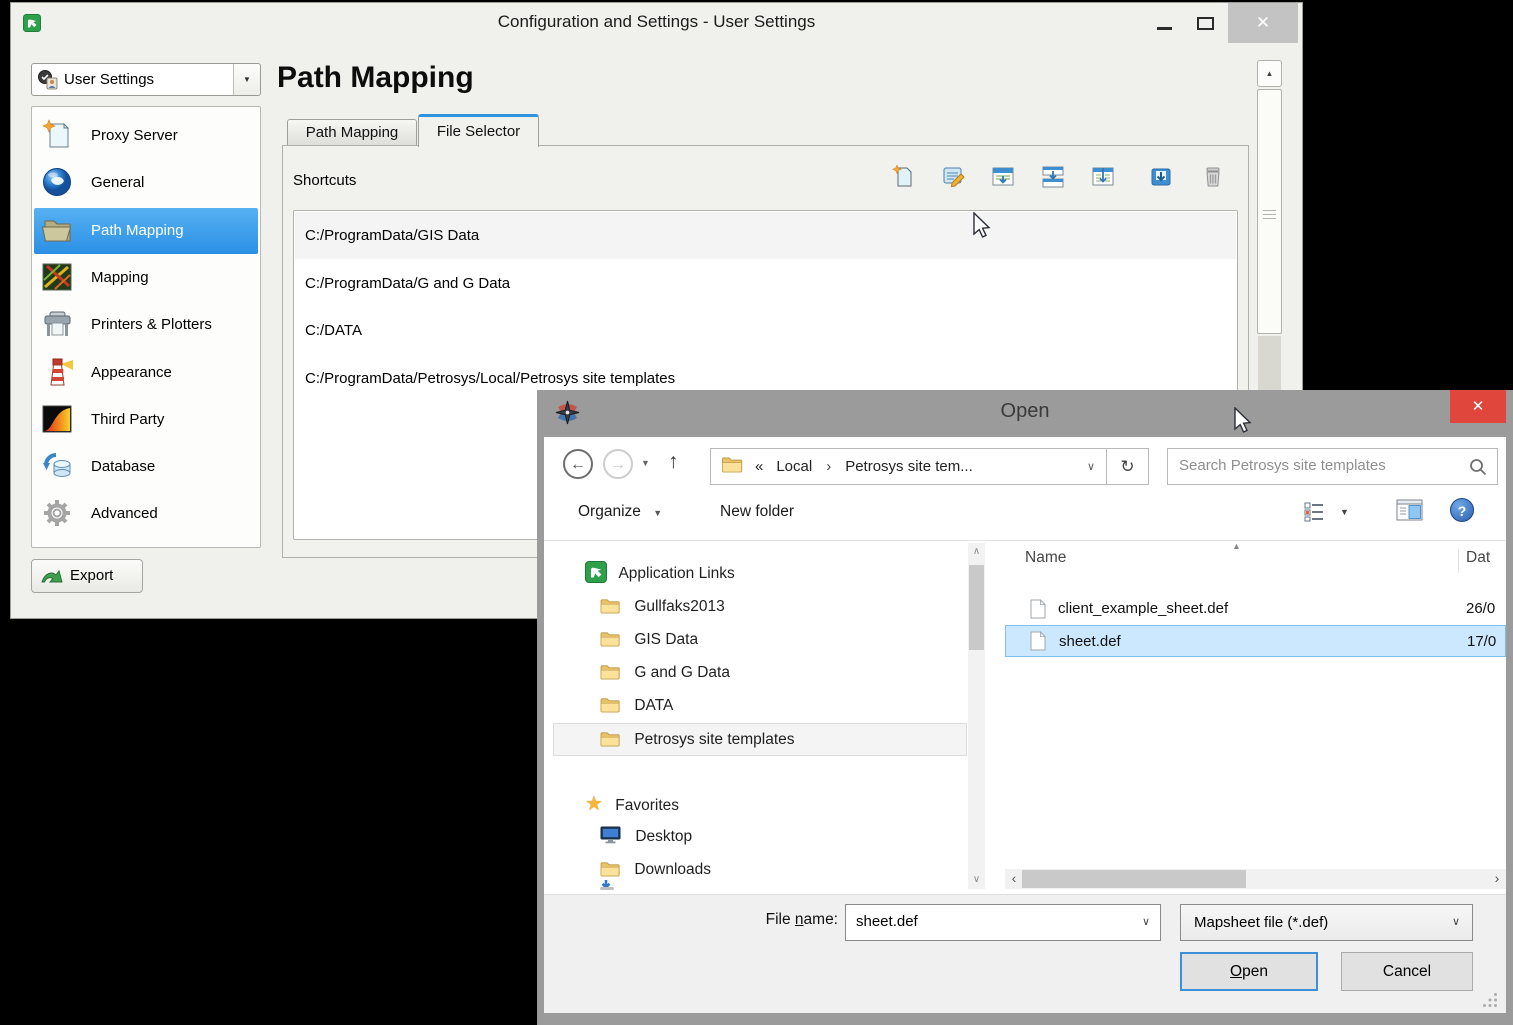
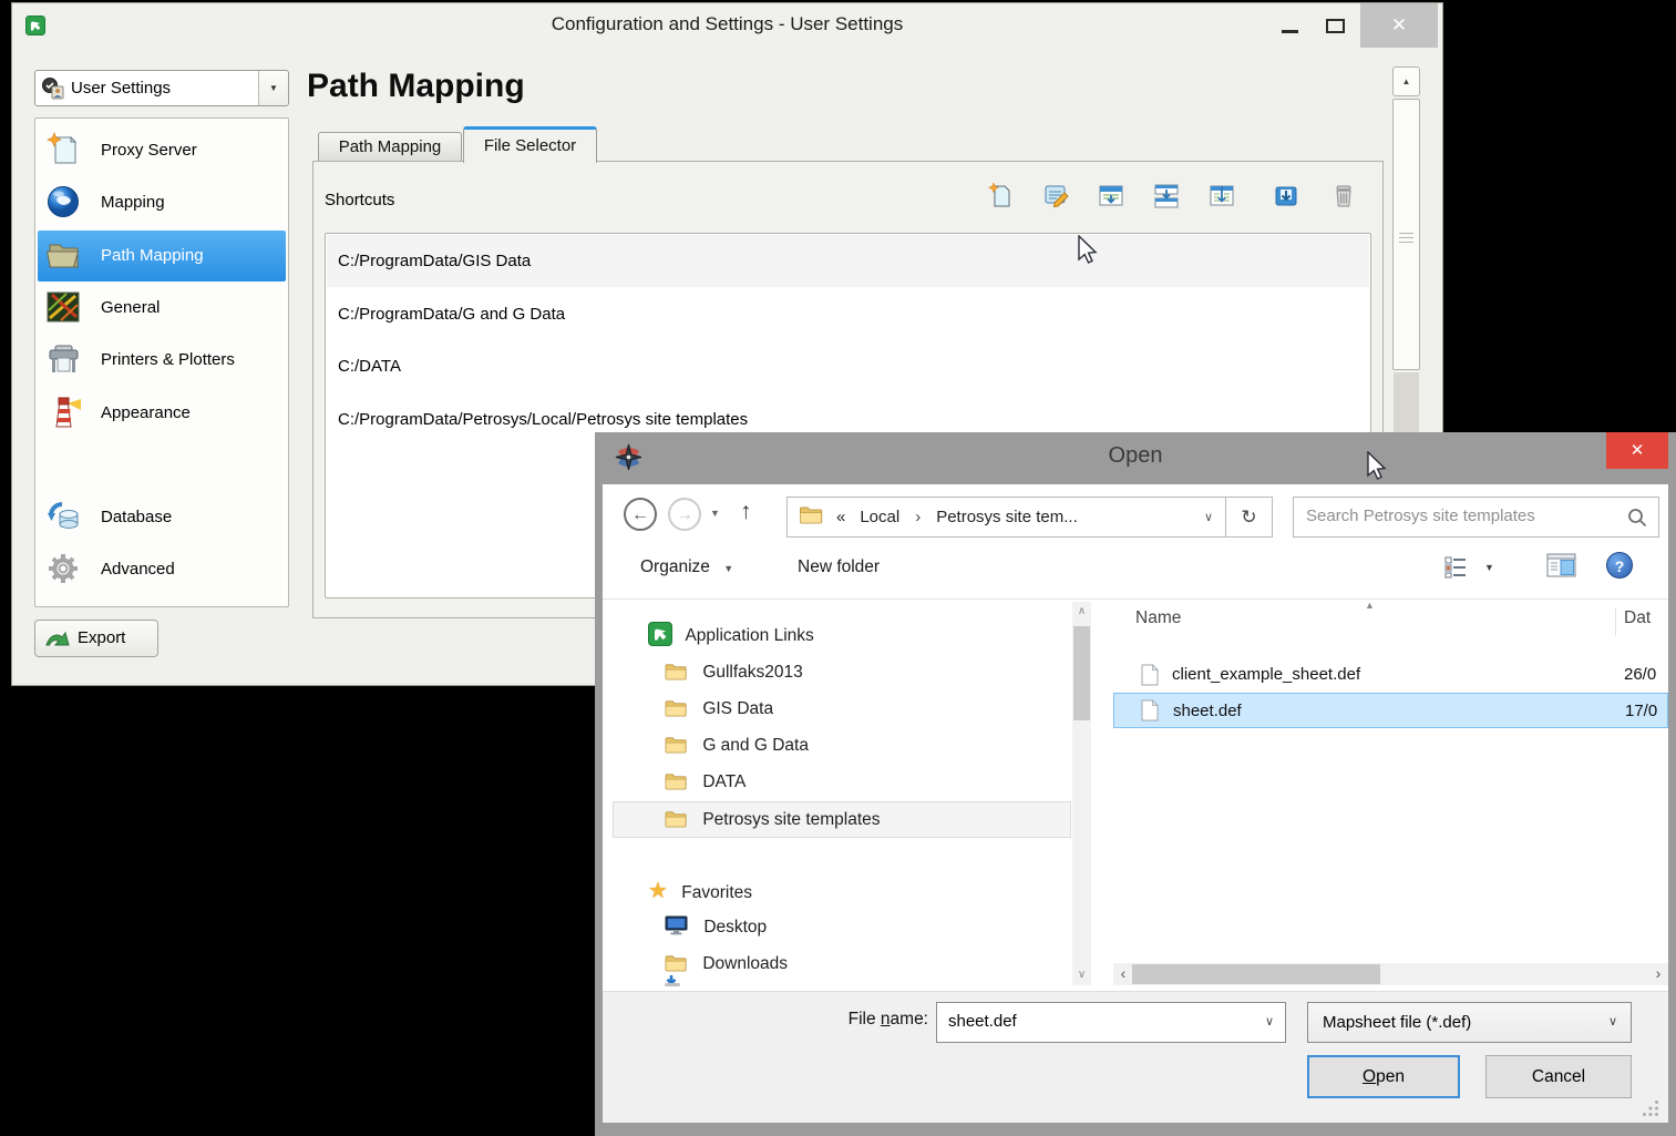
  Configuration and Settings - User Settings
  ✕
  User Settings
  ▼
  Proxy Server
- General
+ Mapping
  Path Mapping
- Mapping
+ General
  Printers & Plotters
  Appearance
- Third Party
  Database
  Advanced
  Export
  Path Mapping
  Path Mapping
  File Selector
  Shortcuts
  C:/ProgramData/GIS Data
  C:/ProgramData/G and G Data
  C:/DATA
  C:/ProgramData/Petrosys/Local/Petrosys site templates
  ▲
  Open
  ✕
  ←
  →
  ▼
  ↑
  «
  Local
  ›
  Petrosys site tem...
  ∨
  ↻
  Search Petrosys site templates
  Organize ▼
  New folder
  ▼
  ?
  Application Links
  Gullfaks2013
  GIS Data
  G and G Data
  DATA
  Petrosys site templates
  ★ Favorites
  Desktop
  Downloads
  ∧
  ∨
  ▲
  Name
  Dat
  client_example_sheet.def
  26/0
  sheet.def
  17/0
  ‹
  ›
  File name:
  sheet.def
  ∨
  Mapsheet file (*.def)
  ∨
  Open
  Cancel
